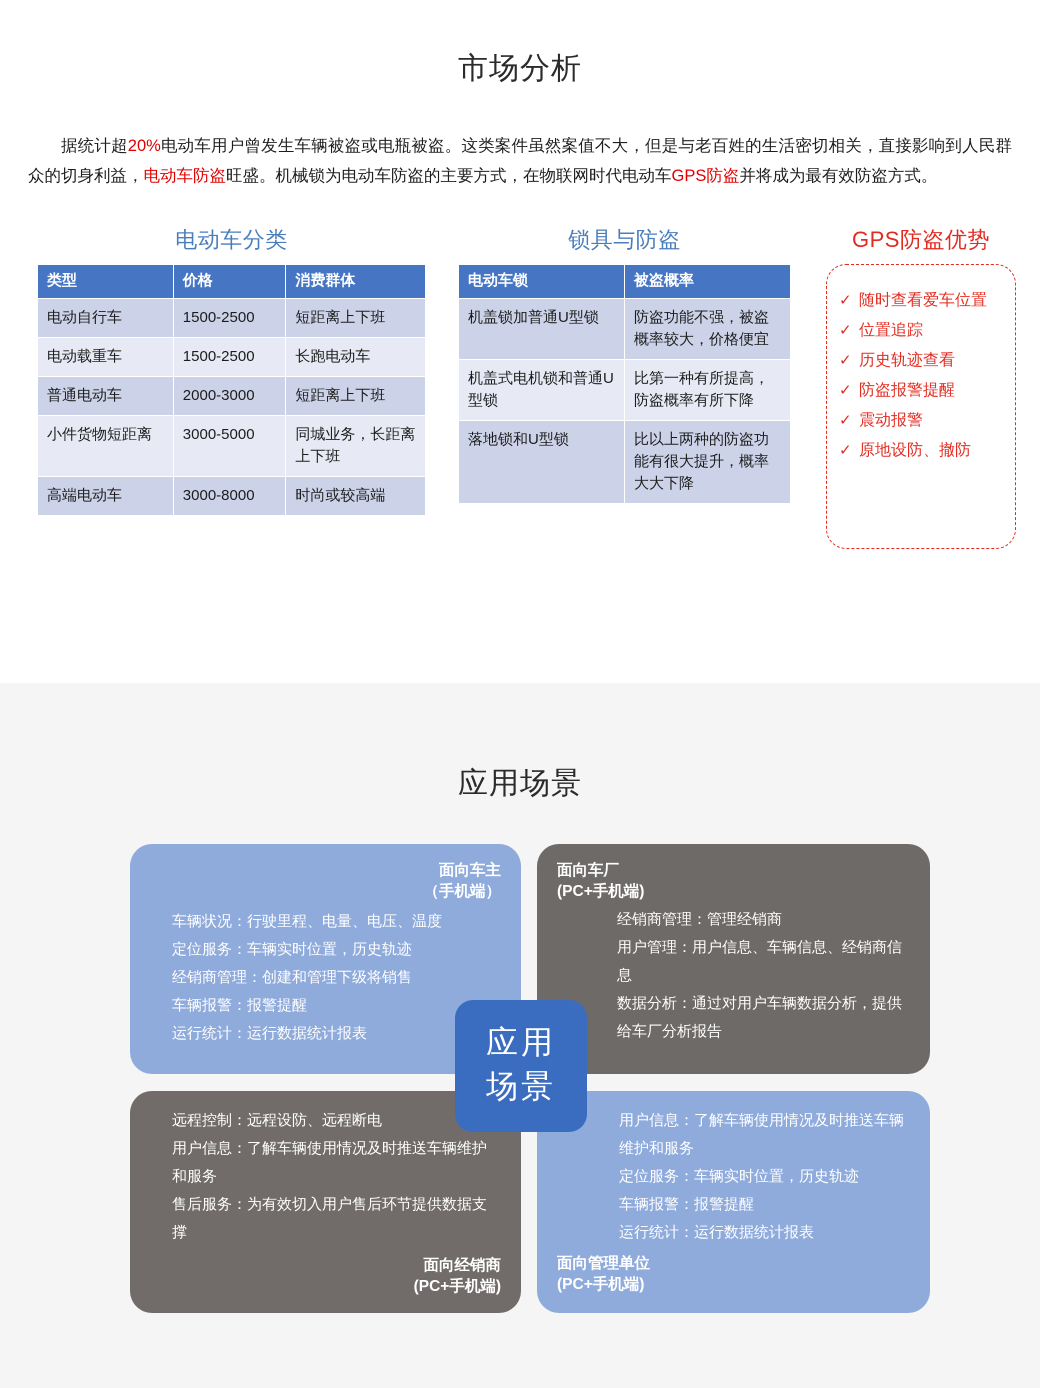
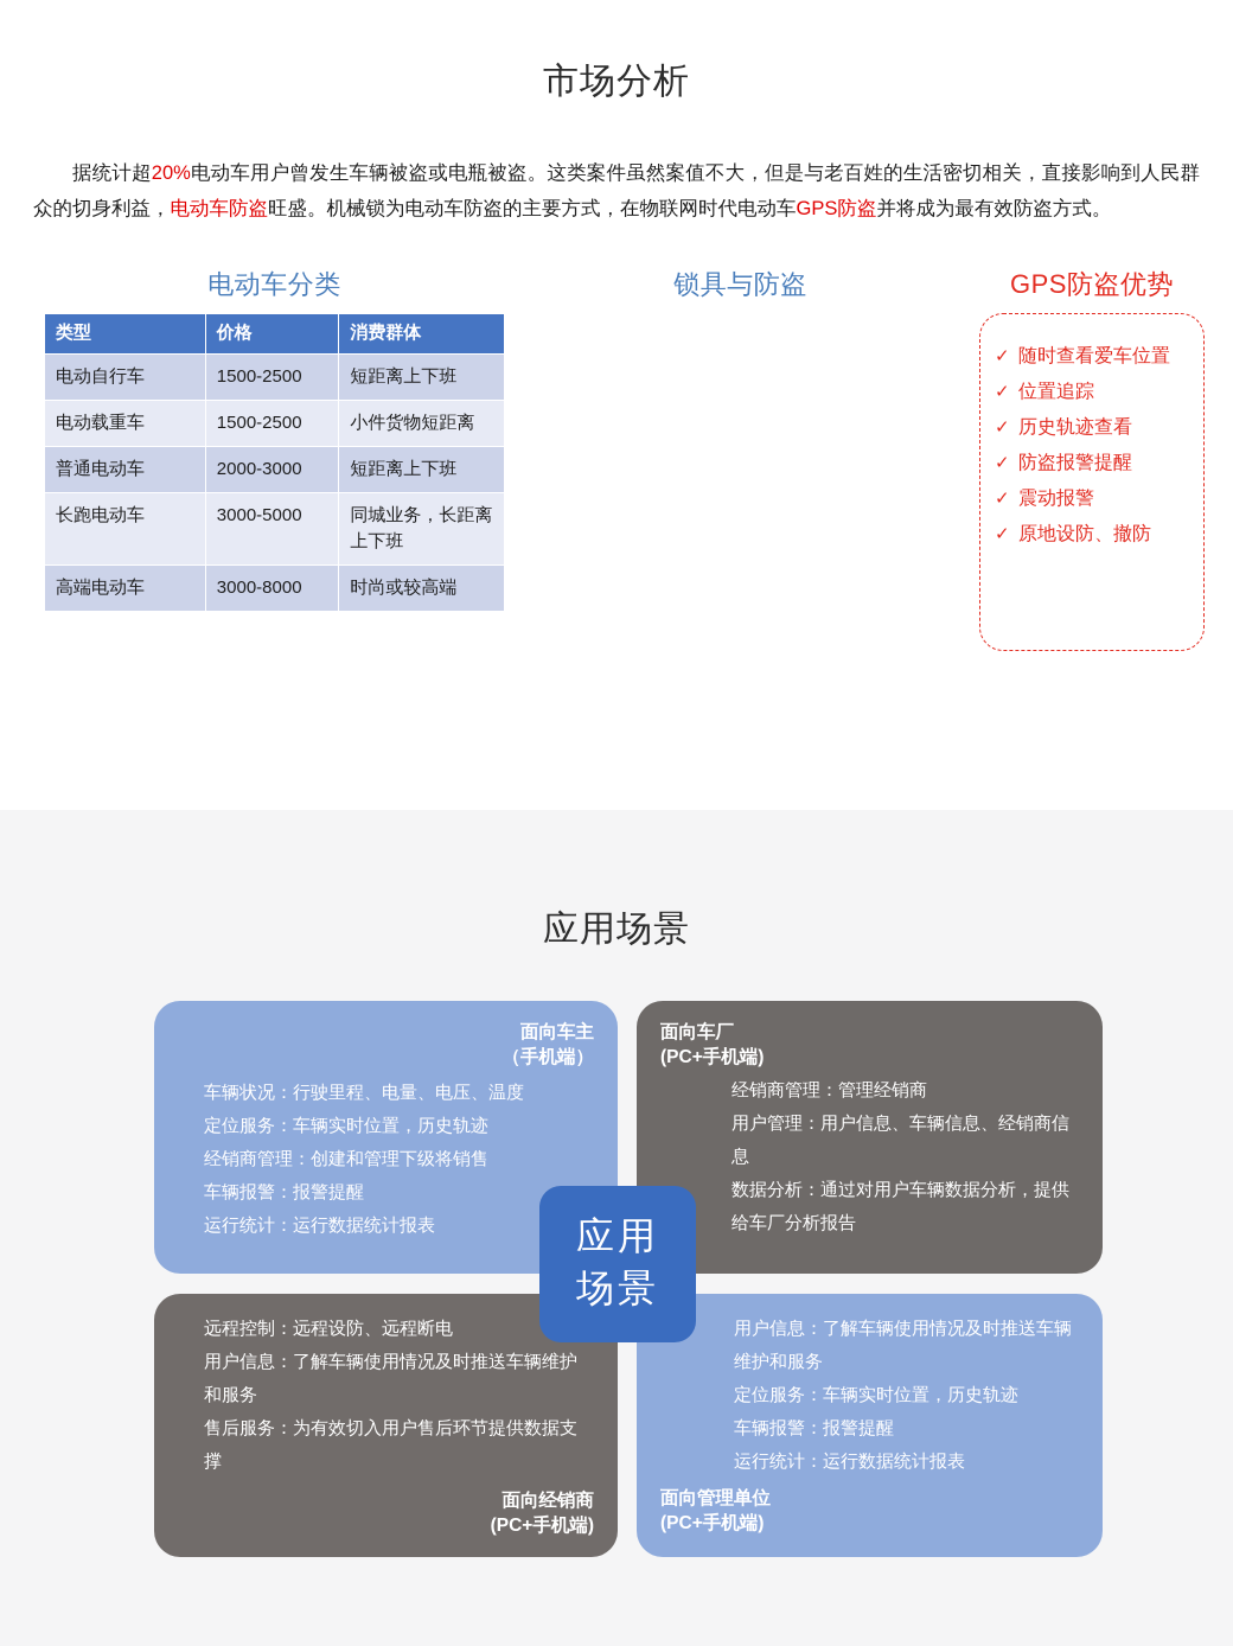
  市场分析
  据统计超20%电动车用户曾发生车辆被盗或电瓶被盗。这类案件虽然案值不大，但是与老百姓的生活密切相关，直接影响到人民群众的切身利益，电动车防盗旺盛。机械锁为电动车防盗的主要方式，在物联网时代电动车GPS防盗并将成为最有效防盗方式。
  电动车分类
  类型	价格	消费群体
  电动自行车	1500-2500	短距离上下班
- 电动载重车	1500-2500	长跑电动车
+ 电动载重车	1500-2500	小件货物短距离
  普通电动车	2000-3000	短距离上下班
- 小件货物短距离	3000-5000	同城业务，长距离上下班
+ 长跑电动车	3000-5000	同城业务，长距离上下班
  高端电动车	3000-8000	时尚或较高端
  锁具与防盗
- 电动车锁	被盗概率
- 机盖锁加普通U型锁	防盗功能不强，被盗概率较大，价格便宜
- 机盖式电机锁和普通U型锁	比第一种有所提高，防盗概率有所下降
- 落地锁和U型锁	比以上两种的防盗功能有很大提升，概率大大下降
  GPS防盗优势
  ✓
  随时查看爱车位置
  ✓
  位置追踪
  ✓
  历史轨迹查看
  ✓
  防盗报警提醒
  ✓
  震动报警
  ✓
  原地设防、撤防
  应用场景
  面向车主
  （手机端）
  车辆状况：行驶里程、电量、电压、温度
  定位服务：车辆实时位置，历史轨迹
  经销商管理：创建和管理下级将销售
  车辆报警：报警提醒
  运行统计：运行数据统计报表
  面向车厂
  (PC+手机端)
  经销商管理：管理经销商
  用户管理：用户信息、车辆信息、经销商信息
  数据分析：通过对用户车辆数据分析，提供给车厂分析报告
  远程控制：远程设防、远程断电
  用户信息：了解车辆使用情况及时推送车辆维护和服务
  售后服务：为有效切入用户售后环节提供数据支撑
  面向经销商
  (PC+手机端)
  用户信息：了解车辆使用情况及时推送车辆维护和服务
  定位服务：车辆实时位置，历史轨迹
  车辆报警：报警提醒
  运行统计：运行数据统计报表
  面向管理单位
  (PC+手机端)
  应用
  场景
